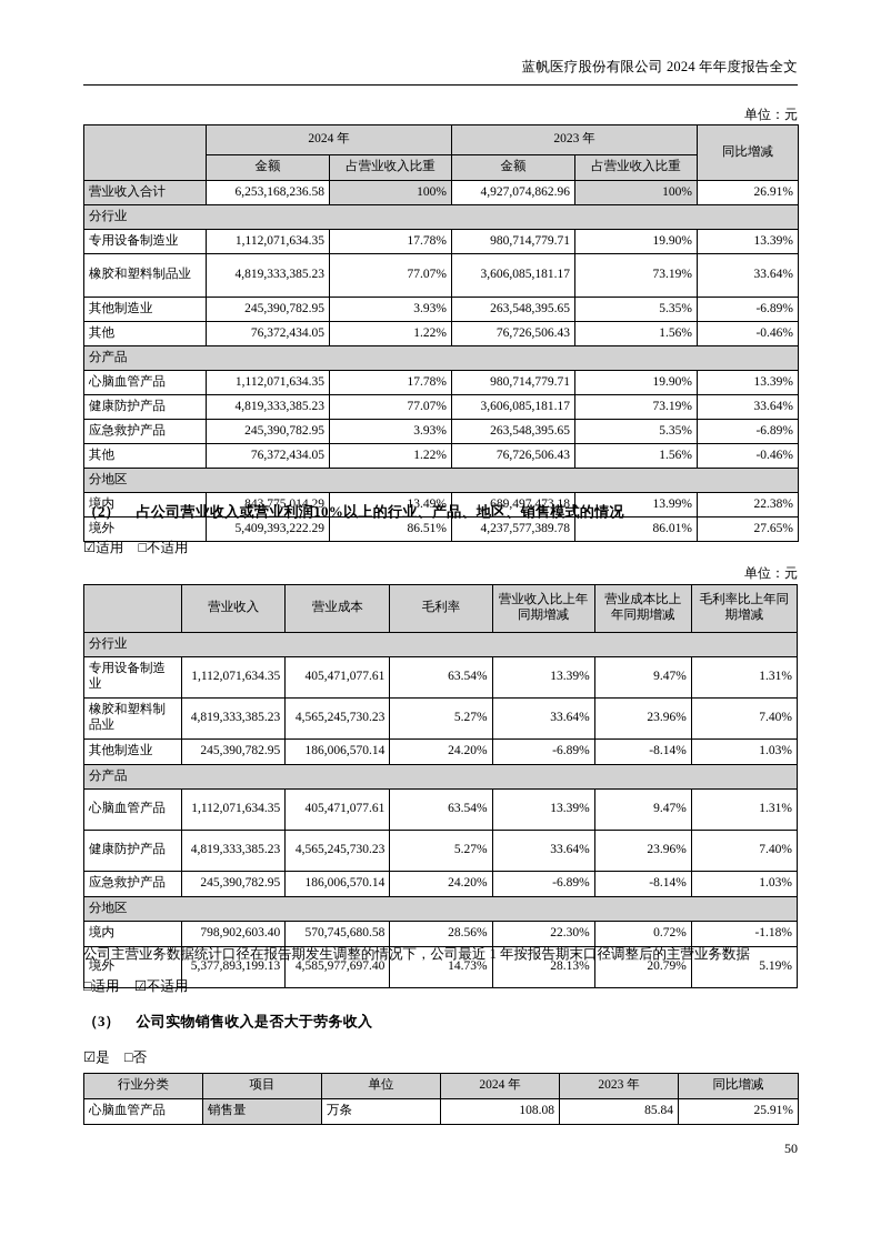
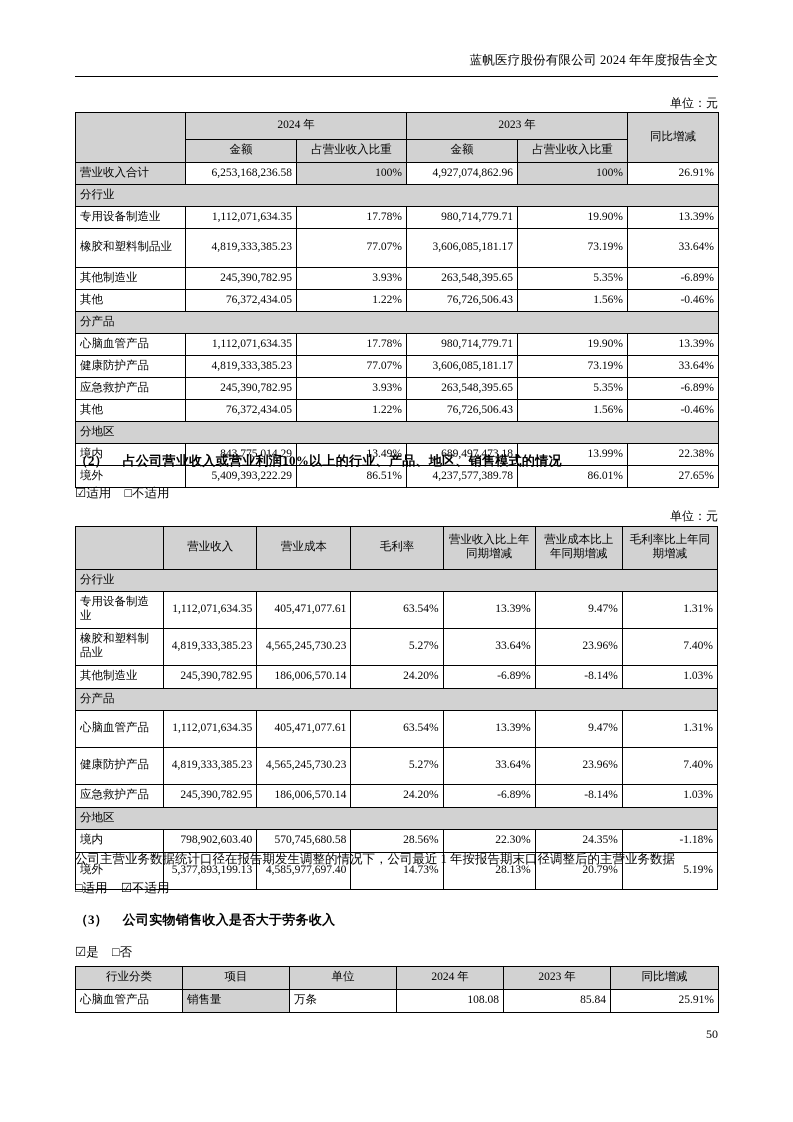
  蓝帆医疗股份有限公司 2024 年年度报告全文
  单位：元
  	2024 年	2023 年	同比增减
  金额	占营业收入比重	金额	占营业收入比重
  营业收入合计	6,253,168,236.58	100%	4,927,074,862.96	100%	26.91%
  分行业
  专用设备制造业	1,112,071,634.35	17.78%	980,714,779.71	19.90%	13.39%
  橡胶和塑料制品业	4,819,333,385.23	77.07%	3,606,085,181.17	73.19%	33.64%
  其他制造业	245,390,782.95	3.93%	263,548,395.65	5.35%	-6.89%
  其他	76,372,434.05	1.22%	76,726,506.43	1.56%	-0.46%
  分产品
  心脑血管产品	1,112,071,634.35	17.78%	980,714,779.71	19.90%	13.39%
  健康防护产品	4,819,333,385.23	77.07%	3,606,085,181.17	73.19%	33.64%
  应急救护产品	245,390,782.95	3.93%	263,548,395.65	5.35%	-6.89%
  其他	76,372,434.05	1.22%	76,726,506.43	1.56%	-0.46%
  分地区
  境内	843,775,014.29	13.49%	689,497,473.18	13.99%	22.38%
  境外	5,409,393,222.29	86.51%	4,237,577,389.78	86.01%	27.65%
  （2） 占公司营业收入或营业利润10%以上的行业、产品、地区、销售模式的情况
  ☑适用 □不适用
  单位：元
  	营业收入	营业成本	毛利率	营业收入比上年同期增减	营业成本比上年同期增减	毛利率比上年同期增减
  分行业
  专用设备制造业	1,112,071,634.35	405,471,077.61	63.54%	13.39%	9.47%	1.31%
  橡胶和塑料制品业	4,819,333,385.23	4,565,245,730.23	5.27%	33.64%	23.96%	7.40%
  其他制造业	245,390,782.95	186,006,570.14	24.20%	-6.89%	-8.14%	1.03%
  分产品
  心脑血管产品	1,112,071,634.35	405,471,077.61	63.54%	13.39%	9.47%	1.31%
  健康防护产品	4,819,333,385.23	4,565,245,730.23	5.27%	33.64%	23.96%	7.40%
  应急救护产品	245,390,782.95	186,006,570.14	24.20%	-6.89%	-8.14%	1.03%
  分地区
- 境内	798,902,603.40	570,745,680.58	28.56%	22.30%	0.72%	-1.18%
+ 境内	798,902,603.40	570,745,680.58	28.56%	22.30%	24.35%	-1.18%
  境外	5,377,893,199.13	4,585,977,697.40	14.73%	28.13%	20.79%	5.19%
  公司主营业务数据统计口径在报告期发生调整的情况下，公司最近 1 年按报告期末口径调整后的主营业务数据
  □适用 ☑不适用
  （3） 公司实物销售收入是否大于劳务收入
  ☑是 □否
  行业分类	项目	单位	2024 年	2023 年	同比增减
  心脑血管产品	销售量	万条	108.08	85.84	25.91%
  50
